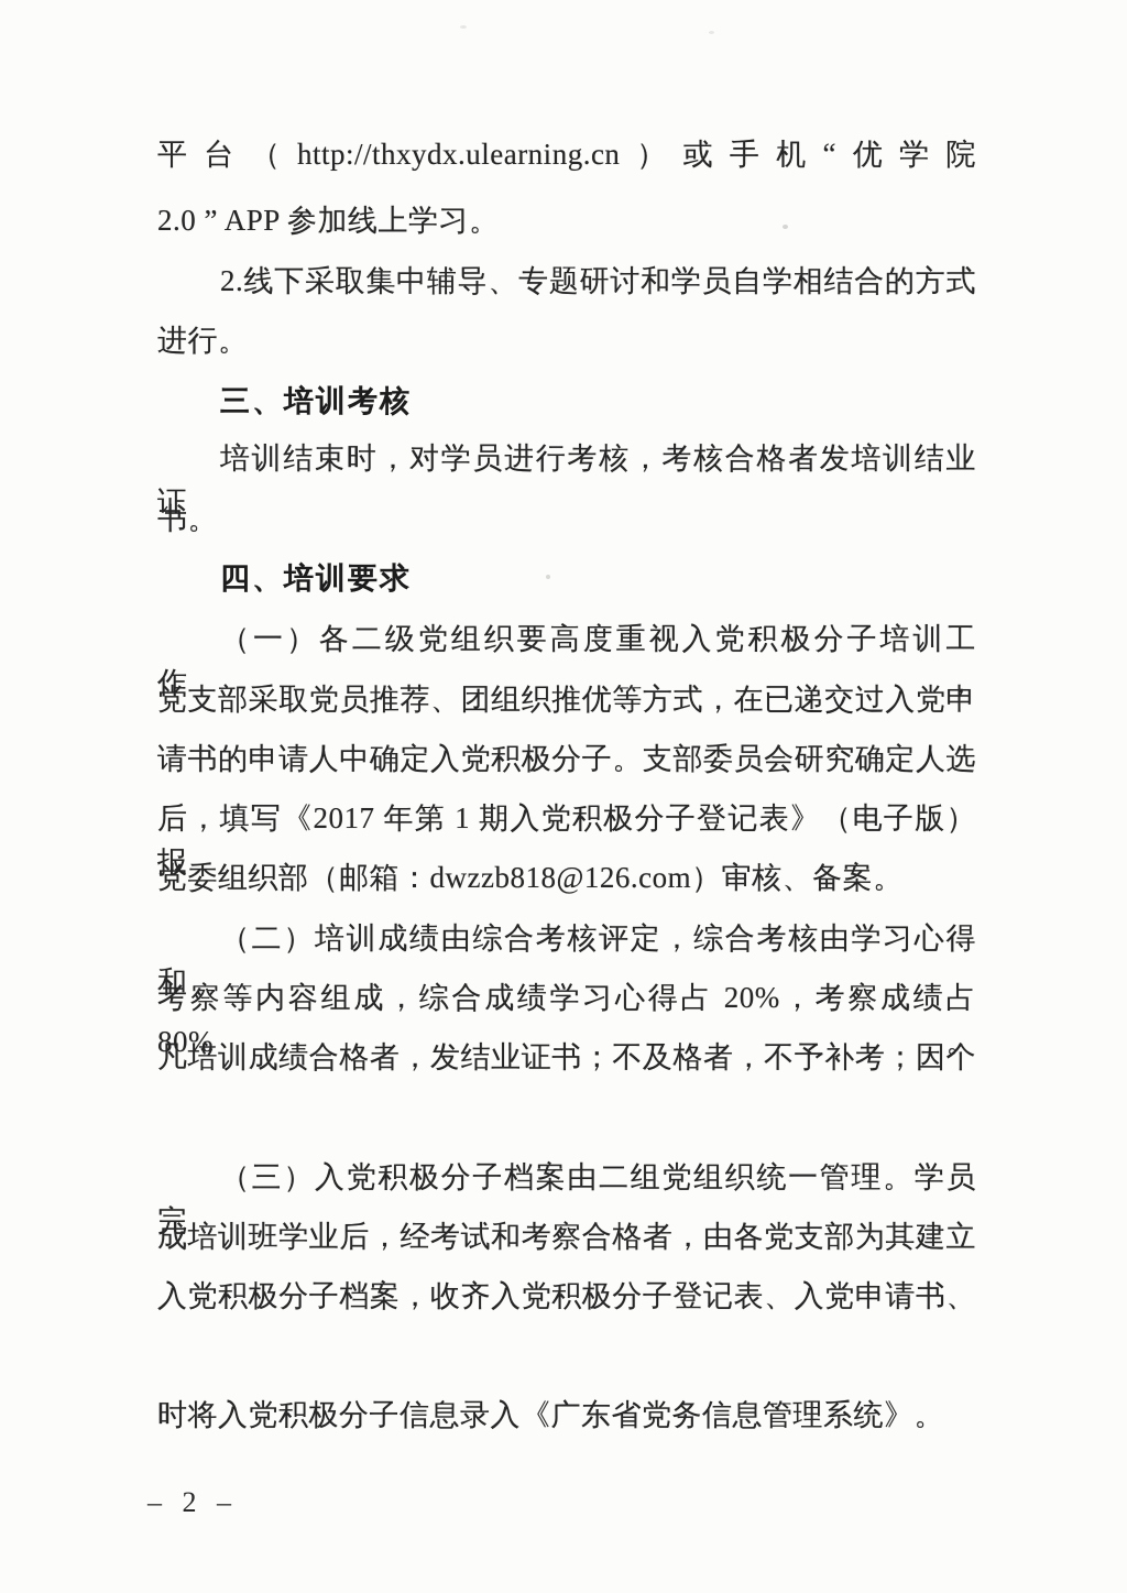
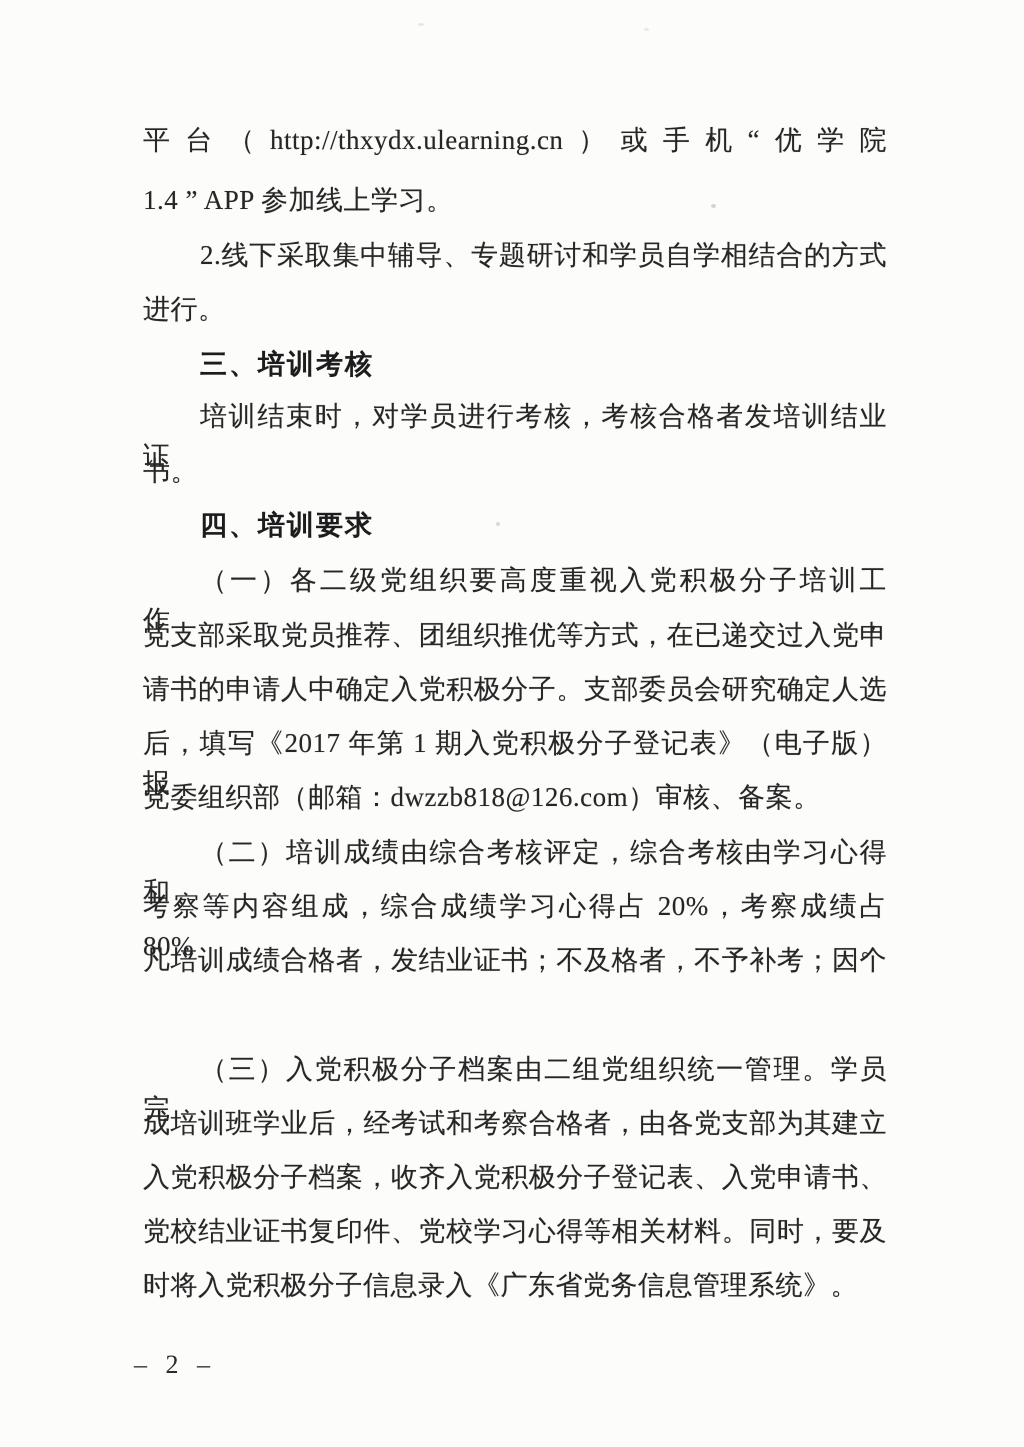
  平台（http://thxydx.ulearning.cn）或手机“优学院
- 2.0 ” APP 参加线上学习。
+ 1.4 ” APP 参加线上学习。
  2.线下采取集中辅导、专题研讨和学员自学相结合的方式
  进行。
  三、培训考核
  培训结束时，对学员进行考核，考核合格者发培训结业证
  书。
  四、培训要求
  （一）各二级党组织要高度重视入党积极分子培训工作，
  党支部采取党员推荐、团组织推优等方式，在已递交过入党申
  请书的申请人中确定入党积极分子。支部委员会研究确定人选
  后，填写《2017 年第 1 期入党积极分子登记表》（电子版）报
  党委组织部（邮箱：dwzzb818@126.com）审核、备案。
  （二）培训成绩由综合考核评定，综合考核由学习心得和
  考察等内容组成，综合成绩学习心得占 20%，考察成绩占 80%。
  凡培训成绩合格者，发结业证书；不及格者，不予补考；因个
  （三）入党积极分子档案由二组党组织统一管理。学员完
  成培训班学业后，经考试和考察合格者，由各党支部为其建立
  入党积极分子档案，收齐入党积极分子登记表、入党申请书、
+ 党校结业证书复印件、党校学习心得等相关材料。同时，要及
  时将入党积极分子信息录入《广东省党务信息管理系统》。
  – 2 –
